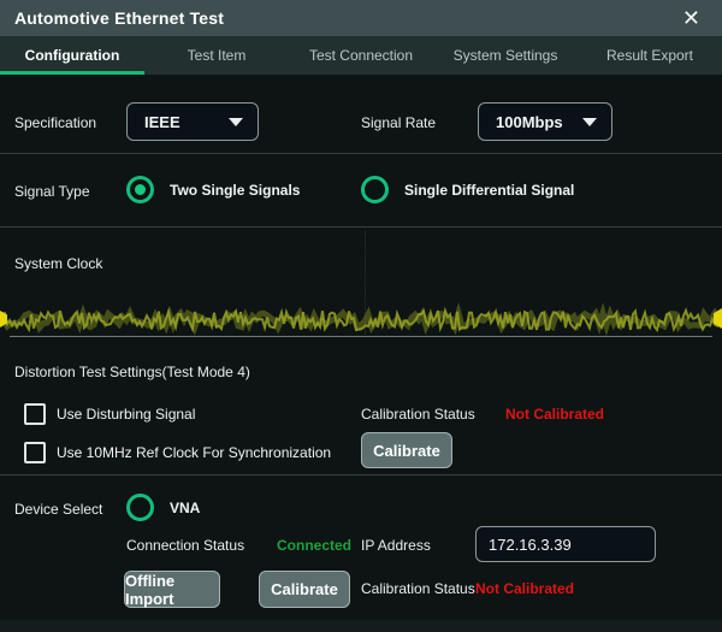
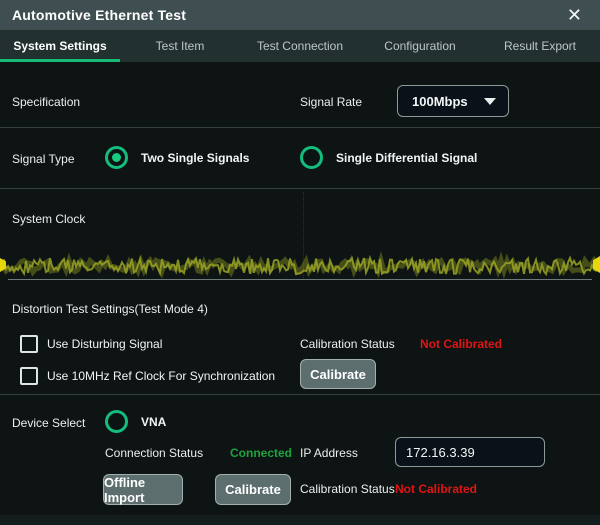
  Automotive Ethernet Test
  ✕
- Configuration
+ System Settings
  Test Item
  Test Connection
- System Settings
+ Configuration
  Result Export
  Specification
- IEEE
  Signal Rate
  100Mbps
  Signal Type
  Two Single Signals
  Single Differential Signal
  System Clock
  Distortion Test Settings(Test Mode 4)
  Use Disturbing Signal
  Use 10MHz Ref Clock For Synchronization
  Calibration Status
  Not Calibrated
  Calibrate
  Device Select
  VNA
  Connection Status
  Connected
  IP Address
  172.16.3.39
  Offline Import
  Calibrate
  Calibration Status
  Not Calibrated
